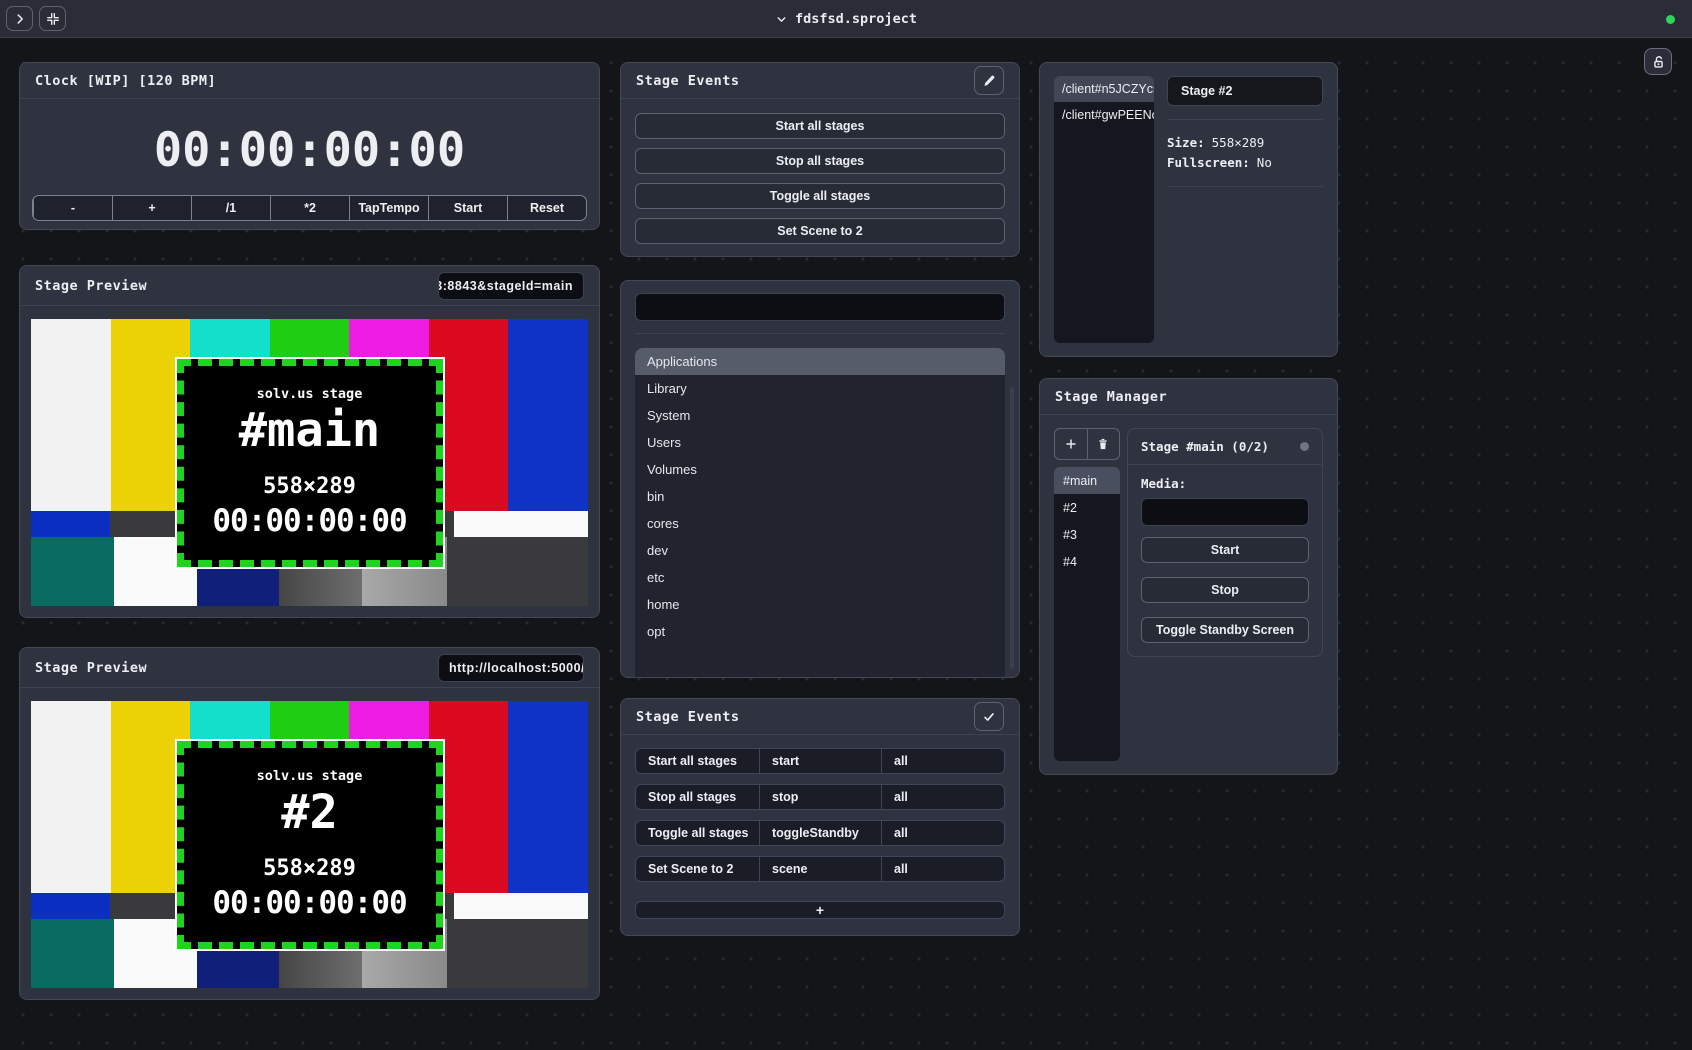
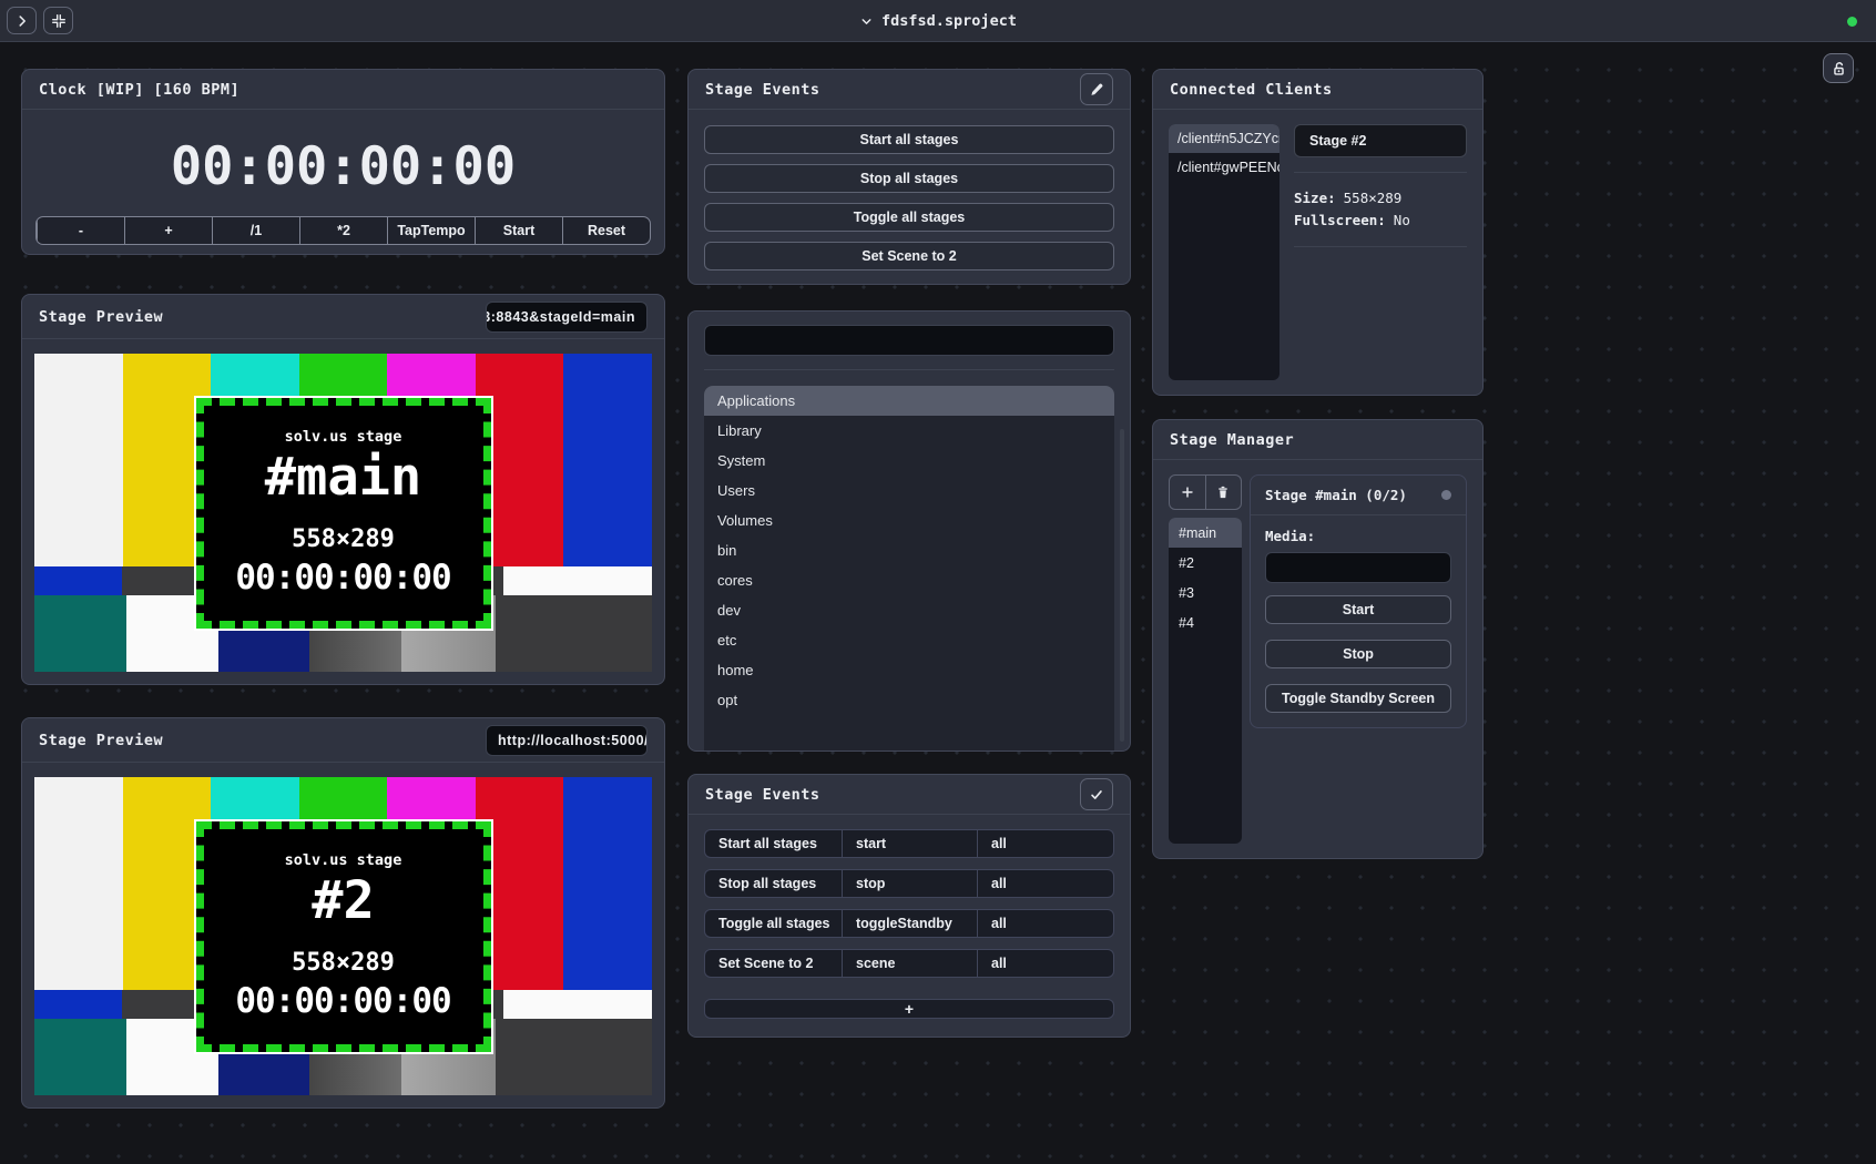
  fdsfsd.sproject
- Clock [WIP] [120 BPM]
+ Clock [WIP] [160 BPM]
  00:00:00:00
  -
  +
  /1
  *2
  TapTempo
  Start
  Reset
  Stage Preview
  3:8843&stageId=main
  solv.us stage
  #main
  558×289
  00:00:00:00
  Stage Preview
  http://localhost:5000
  solv.us stage
  #2
  558×289
  00:00:00:00
  Stage Events
  Start all stages
  Stop all stages
  Toggle all stages
  Set Scene to 2
  Applications
  Library
  System
  Users
  Volumes
  bin
  cores
  dev
  etc
  home
  opt
  Stage Events
  Start all stages
  start
  all
  Stop all stages
  stop
  all
  Toggle all stages
  toggleStandby
  all
  Set Scene to 2
  scene
  all
  +
+ Connected Clients
  /client#n5JCZYc
  /client#gwPEEN
  Stage #2
  Size: 558×289
  Fullscreen: No
  Stage Manager
  #main
  #2
  #3
  #4
  Stage #main (0/2)
  Media:
  Start
  Stop
  Toggle Standby Screen
